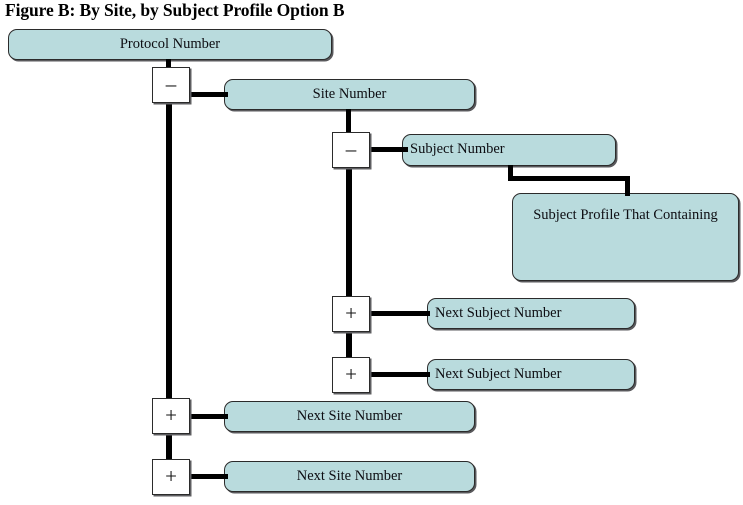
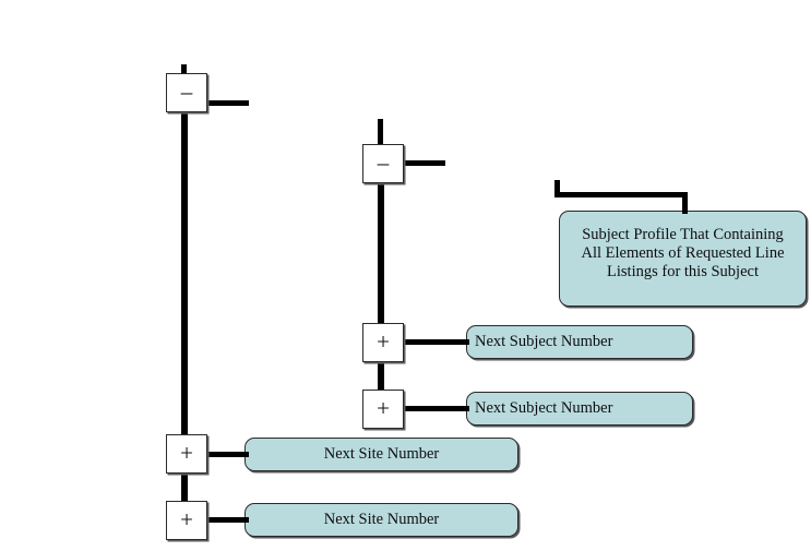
- Figure B: By Site, by Subject Profile Option B
- Protocol Number
- Site Number
- Subject Number
  Subject Profile That Containing
+ All Elements of Requested Line
+ Listings for this Subject
  Next Subject Number
  Next Subject Number
  Next Site Number
  Next Site Number
  –
  –
  +
  +
  +
  +
